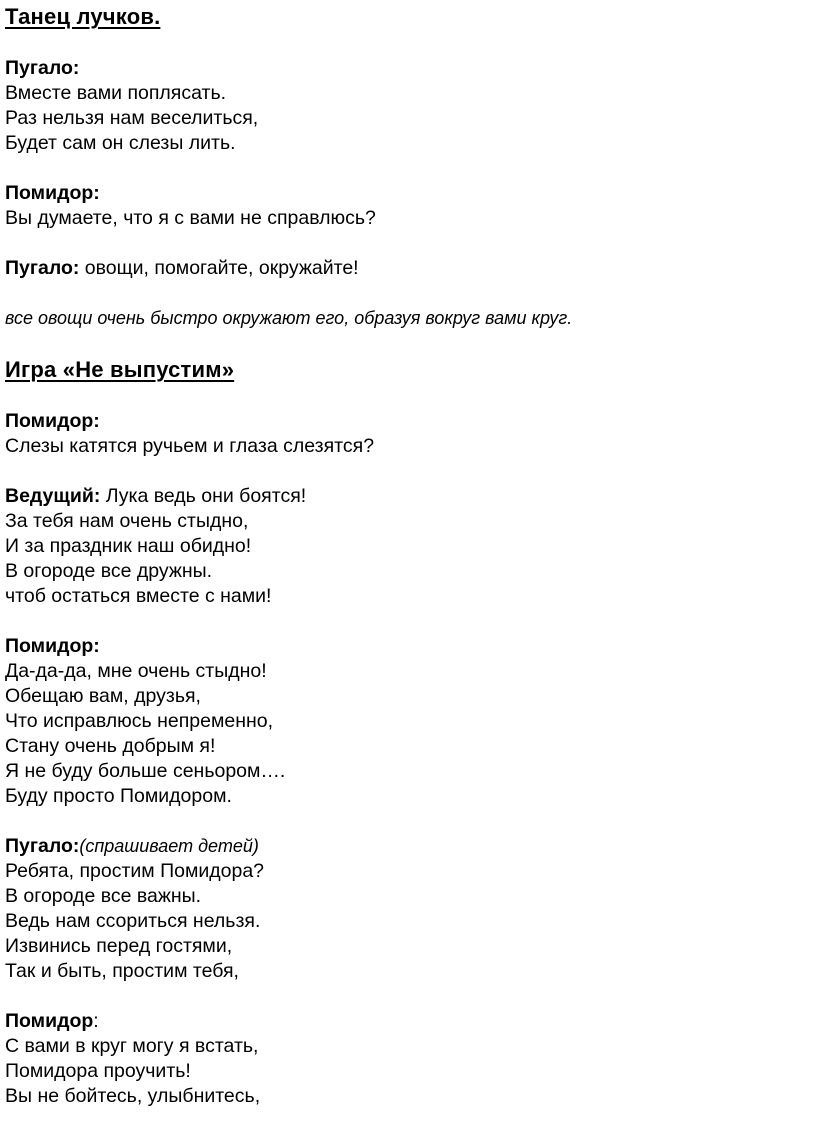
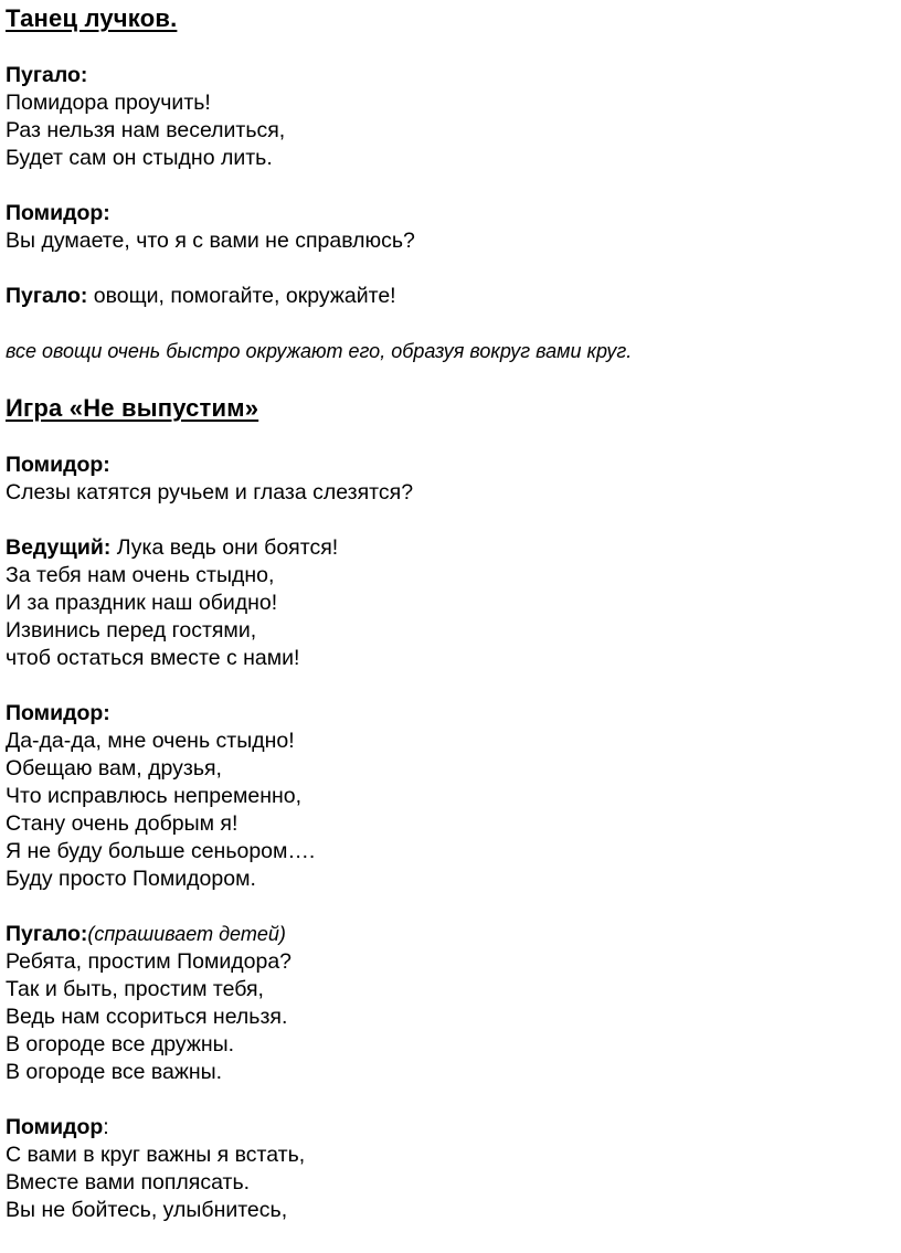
  Танец лучков.
  Пугало:
- Вместе вами поплясать.
+ Помидора проучить!
  Раз нельзя нам веселиться,
- Будет сам он слезы лить.
+ Будет сам он стыдно лить.
  Помидор:
  Вы думаете, что я с вами не справлюсь?
  Пугало: овощи, помогайте, окружайте!
  все овощи очень быстро окружают его, образуя вокруг вами круг.
  Игра «Не выпустим»
  Помидор:
  Слезы катятся ручьем и глаза слезятся?
  Ведущий: Лука ведь они боятся!
  За тебя нам очень стыдно,
  И за праздник наш обидно!
- В огороде все дружны.
+ Извинись перед гостями,
  чтоб остаться вместе с нами!
  Помидор:
  Да-да-да, мне очень стыдно!
  Обещаю вам, друзья,
  Что исправлюсь непременно,
  Стану очень добрым я!
  Я не буду больше сеньором….
  Буду просто Помидором.
  Пугало:(спрашивает детей)
  Ребята, простим Помидора?
- В огороде все важны.
+ Так и быть, простим тебя,
  Ведь нам ссориться нельзя.
- Извинись перед гостями,
+ В огороде все дружны.
- Так и быть, простим тебя,
+ В огороде все важны.
  Помидор:
- С вами в круг могу я встать,
+ С вами в круг важны я встать,
- Помидора проучить!
+ Вместе вами поплясать.
  Вы не бойтесь, улыбнитесь,
